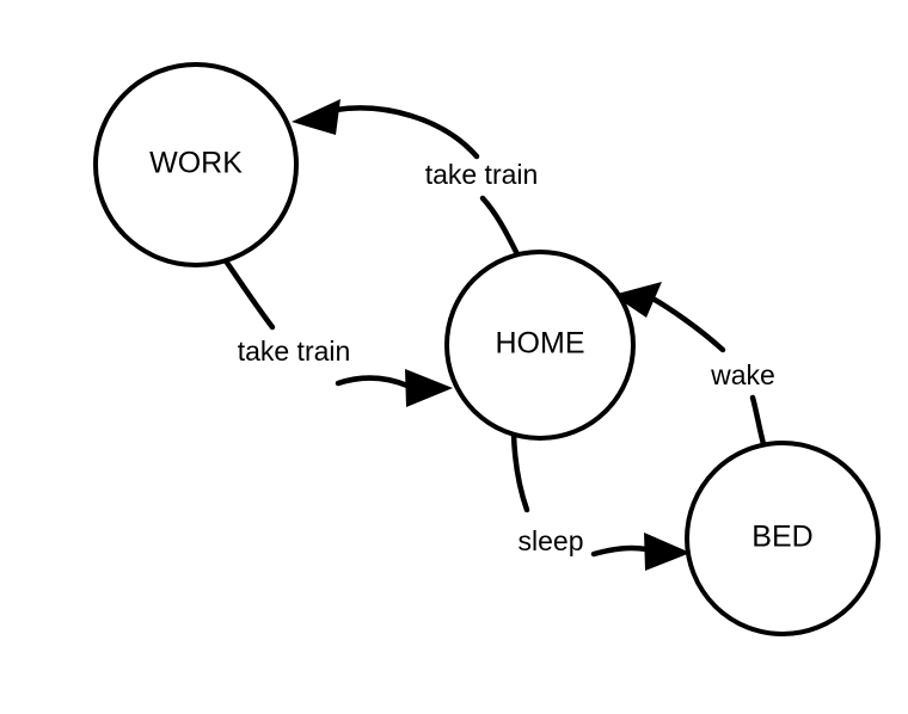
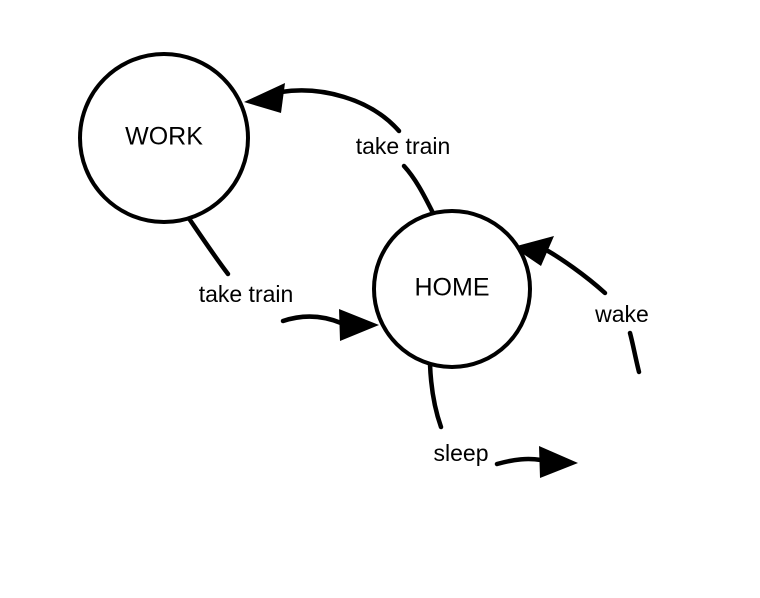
  take train
  take train
  sleep
  wake
  WORK
  HOME
- BED
